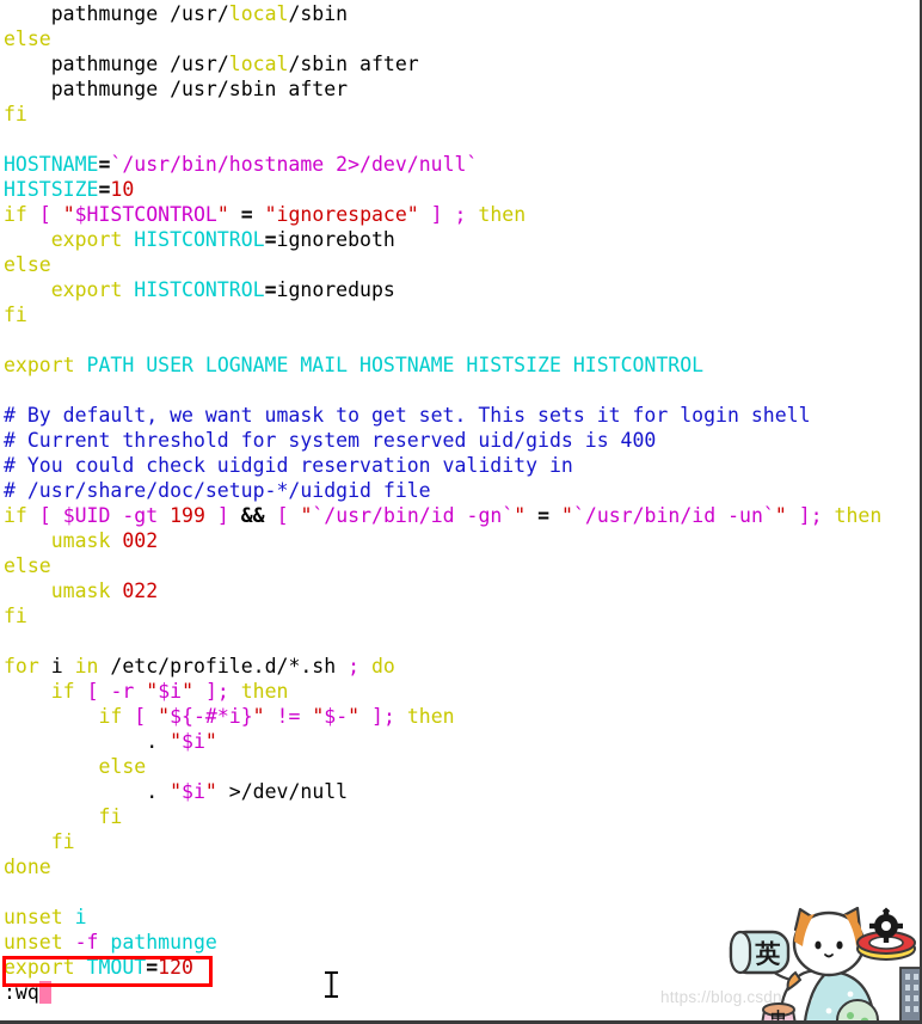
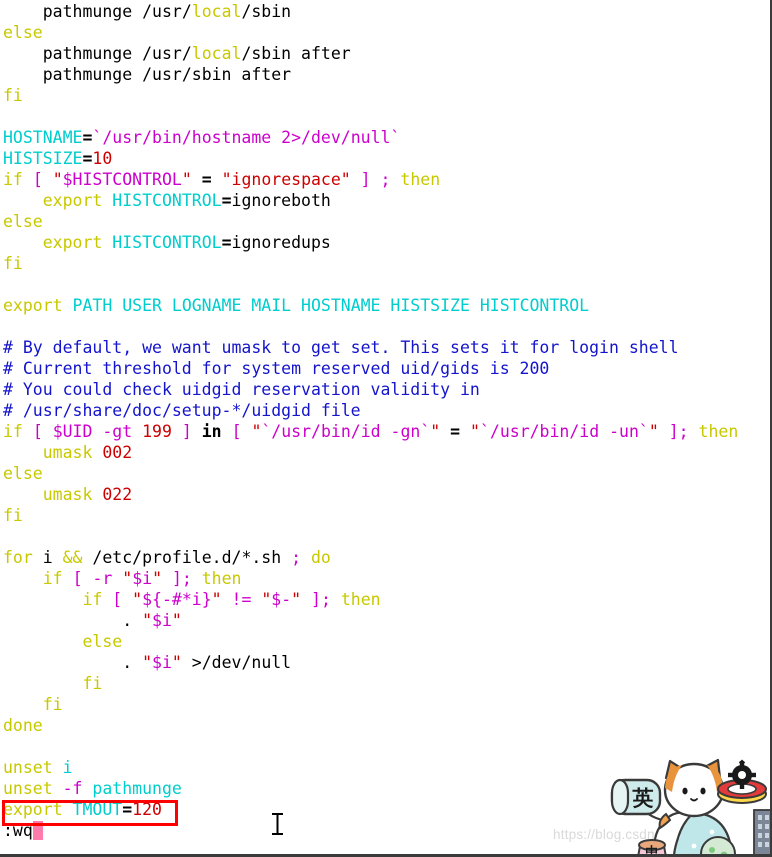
  pathmunge /usr/local/sbin
  else
  pathmunge /usr/local/sbin after
  pathmunge /usr/sbin after
  fi
  HOSTNAME=`/usr/bin/hostname 2>/dev/null`
  HISTSIZE=10
  if [ "$HISTCONTROL" = "ignorespace" ] ; then
  export HISTCONTROL=ignoreboth
  else
  export HISTCONTROL=ignoredups
  fi
  export PATH USER LOGNAME MAIL HOSTNAME HISTSIZE HISTCONTROL
  # By default, we want umask to get set. This sets it for login shell
- # Current threshold for system reserved uid/gids is 400
+ # Current threshold for system reserved uid/gids is 200
  # You could check uidgid reservation validity in
  # /usr/share/doc/setup-*/uidgid file
- if [ $UID -gt 199 ] && [ "`/usr/bin/id -gn`" = "`/usr/bin/id -un`" ]; then
+ if [ $UID -gt 199 ] in [ "`/usr/bin/id -gn`" = "`/usr/bin/id -un`" ]; then
  umask 002
  else
  umask 022
  fi
- for i in /etc/profile.d/*.sh ; do
+ for i && /etc/profile.d/*.sh ; do
  if [ -r "$i" ]; then
  if [ "${-#*i}" != "$-" ]; then
  . "$i"
  else
  . "$i" >/dev/null
  fi
  fi
  done
  unset i
  unset -f pathmunge
  export TMOUT=120
  :wq
  英
  中
